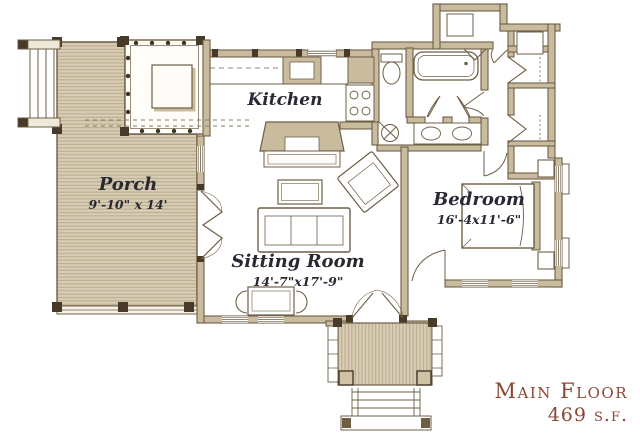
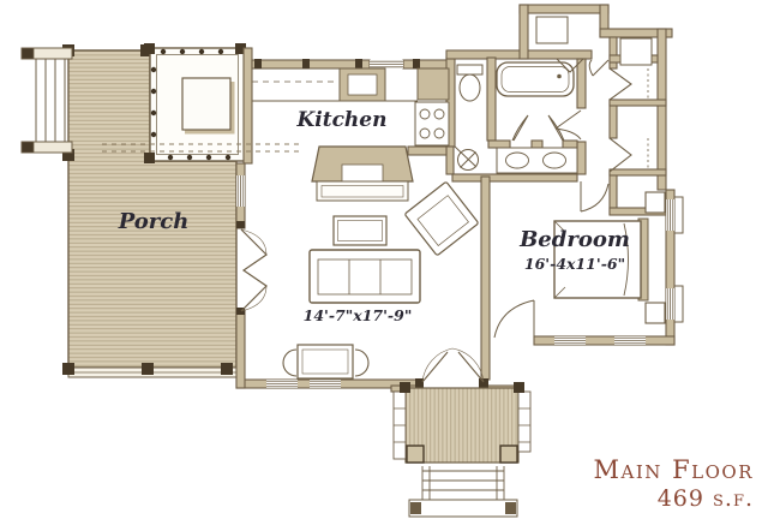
  Kitchen
  Porch
- 9'-10" x 14'
- Sitting Room
  14'-7"x17'-9"
  Bedroom
  16'-4x11'-6"
  Main Floor
  469 s.f.
